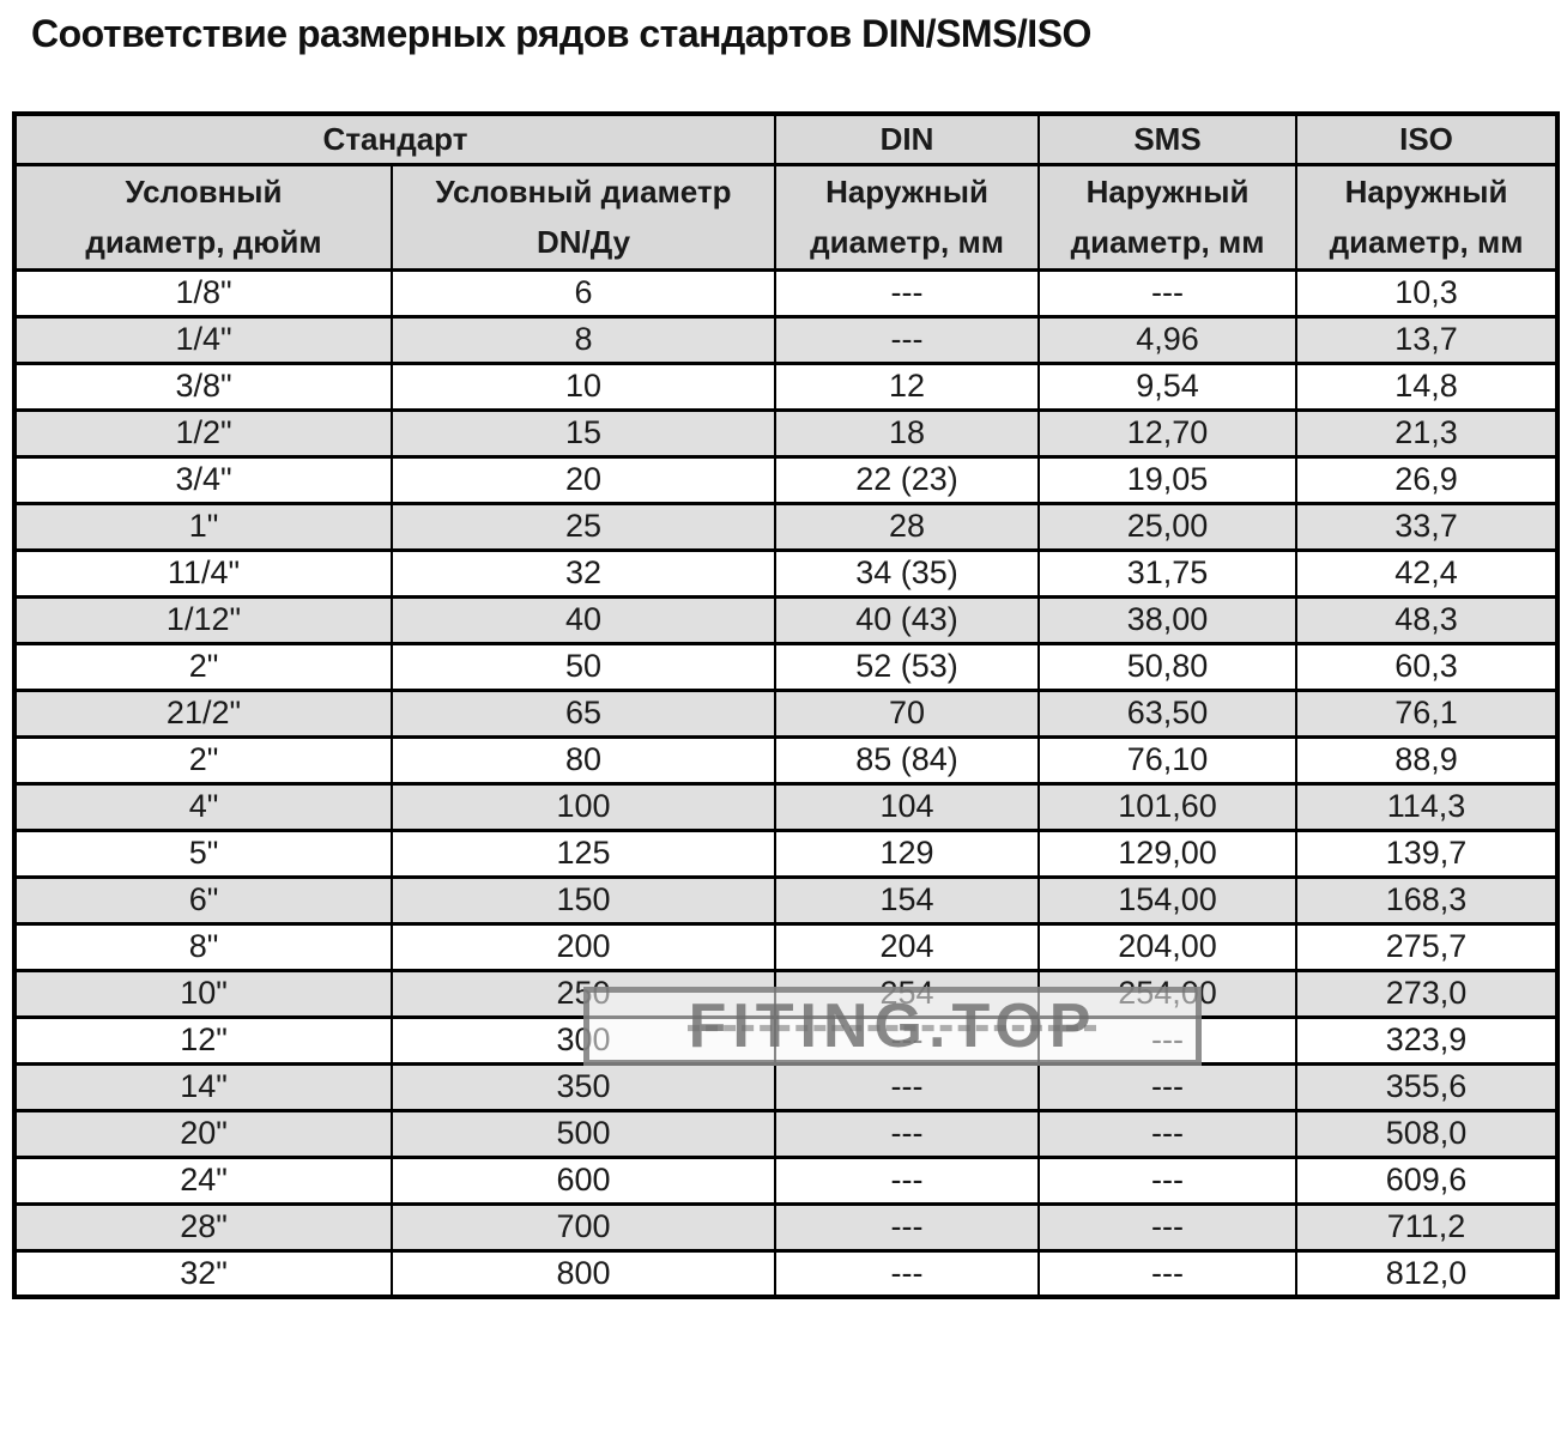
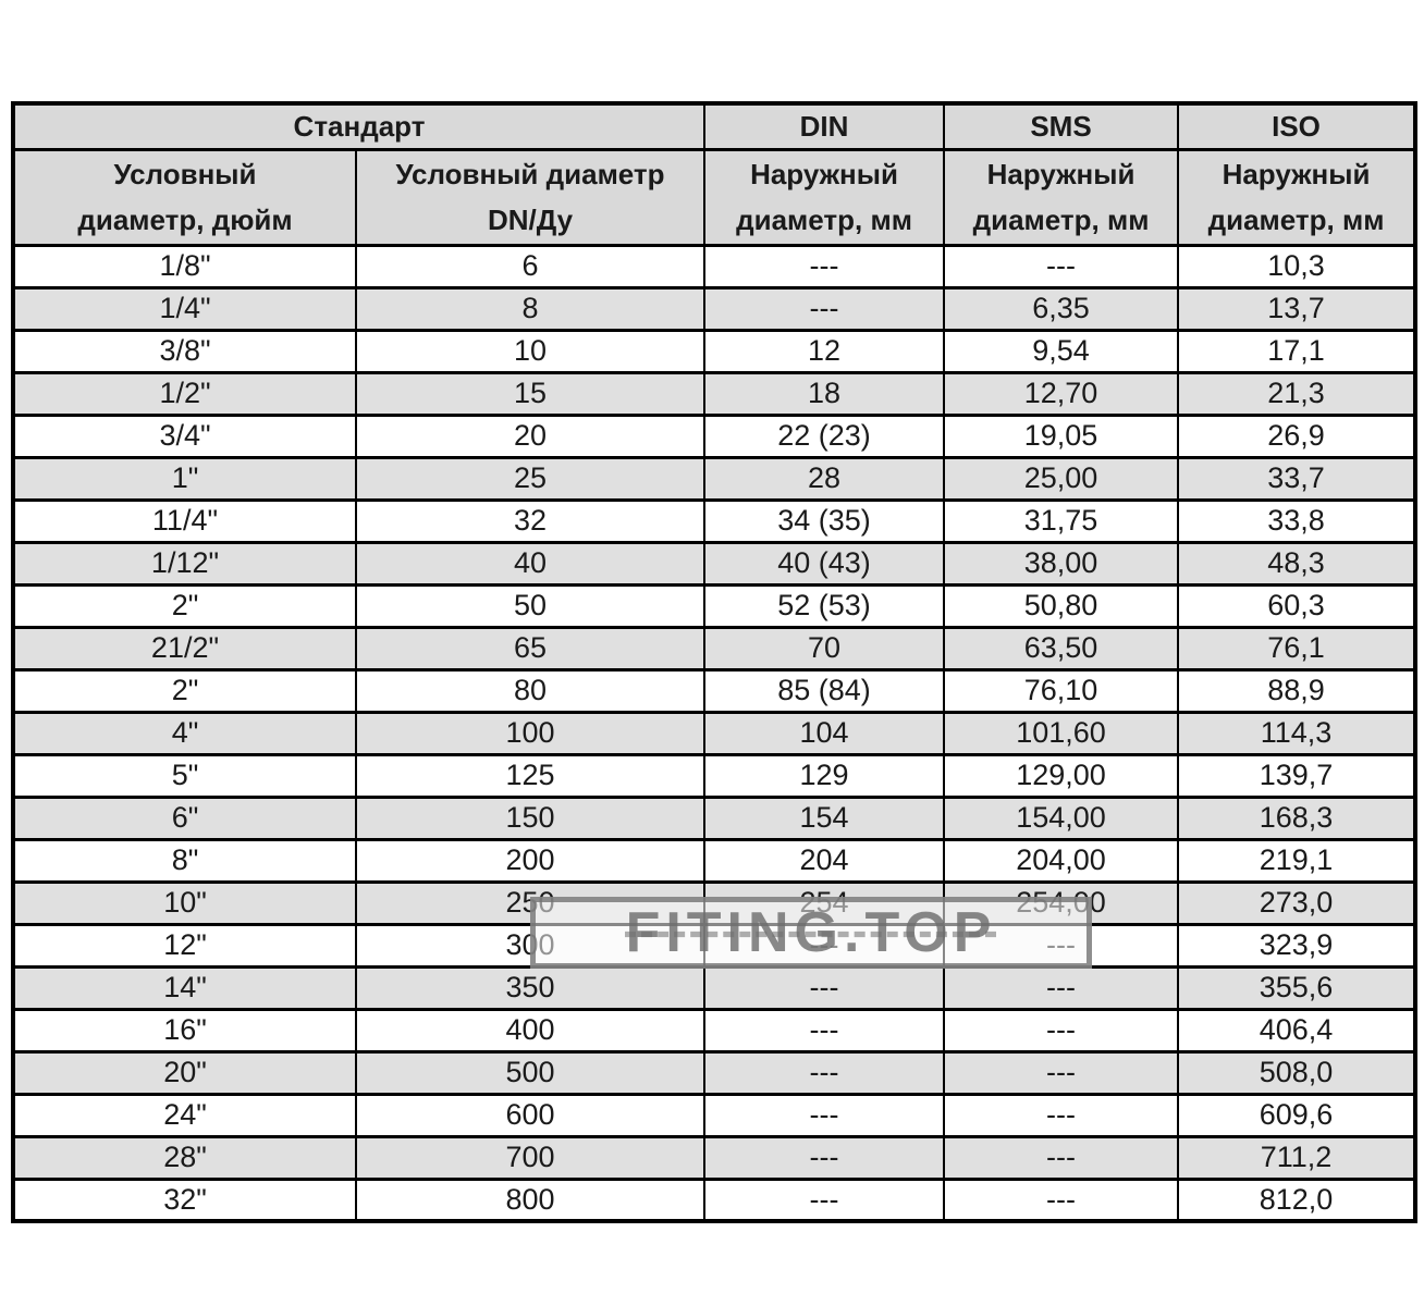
- Соответствие размерных рядов стандартов DIN/SMS/ISO
  Стандарт	DIN	SMS	ISO
  Условный диаметр, дюйм	Условный диаметр DN/Ду	Наружный диаметр, мм	Наружный диаметр, мм	Наружный диаметр, мм
  1/8"	6	---	---	10,3
- 1/4"	8	---	4,96	13,7
+ 1/4"	8	---	6,35	13,7
- 3/8"	10	12	9,54	14,8
+ 3/8"	10	12	9,54	17,1
  1/2"	15	18	12,70	21,3
  3/4"	20	22 (23)	19,05	26,9
  1"	25	28	25,00	33,7
- 11/4"	32	34 (35)	31,75	42,4
+ 11/4"	32	34 (35)	31,75	33,8
  1/12"	40	40 (43)	38,00	48,3
  2"	50	52 (53)	50,80	60,3
  21/2"	65	70	63,50	76,1
  2"	80	85 (84)	76,10	88,9
  4"	100	104	101,60	114,3
  5"	125	129	129,00	139,7
  6"	150	154	154,00	168,3
- 8"	200	204	204,00	275,7
+ 8"	200	204	204,00	219,1
  10"	250	254	254,00	273,0
  12"	300	---	---	323,9
  14"	350	---	---	355,6
+ 16"	400	---	---	406,4
  20"	500	---	---	508,0
  24"	600	---	---	609,6
  28"	700	---	---	711,2
  32"	800	---	---	812,0
  FITING.TOP
